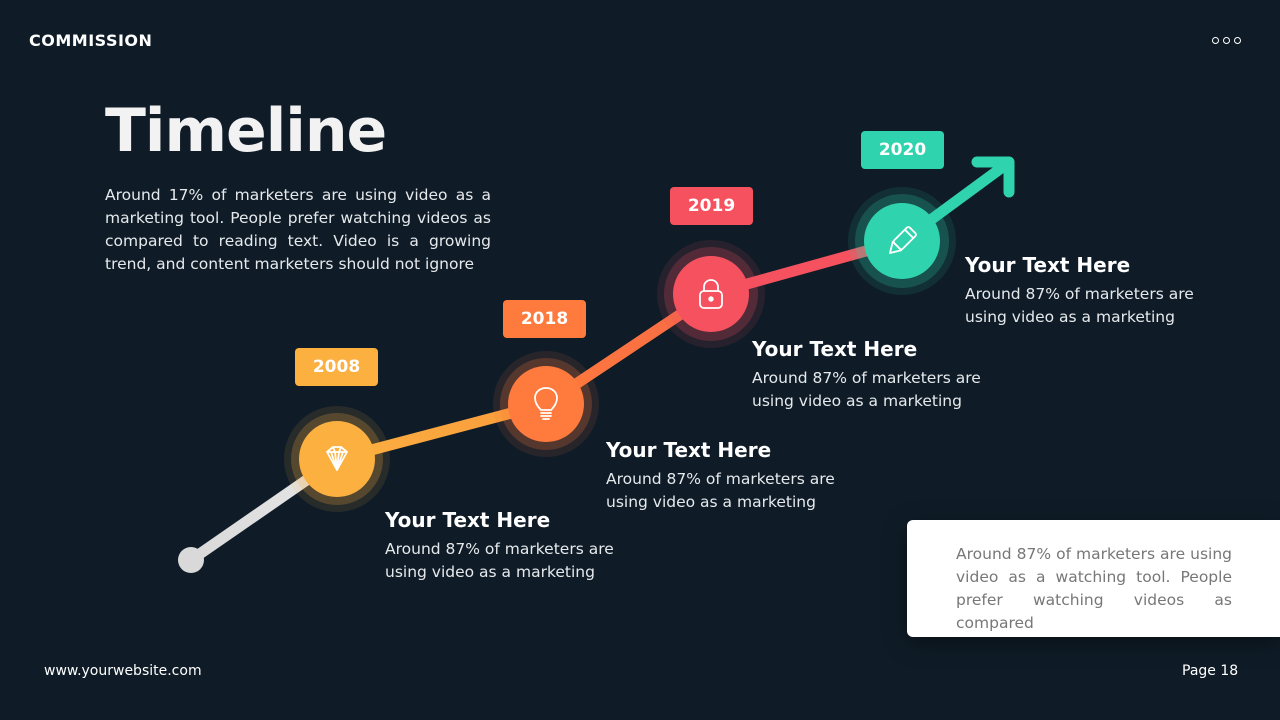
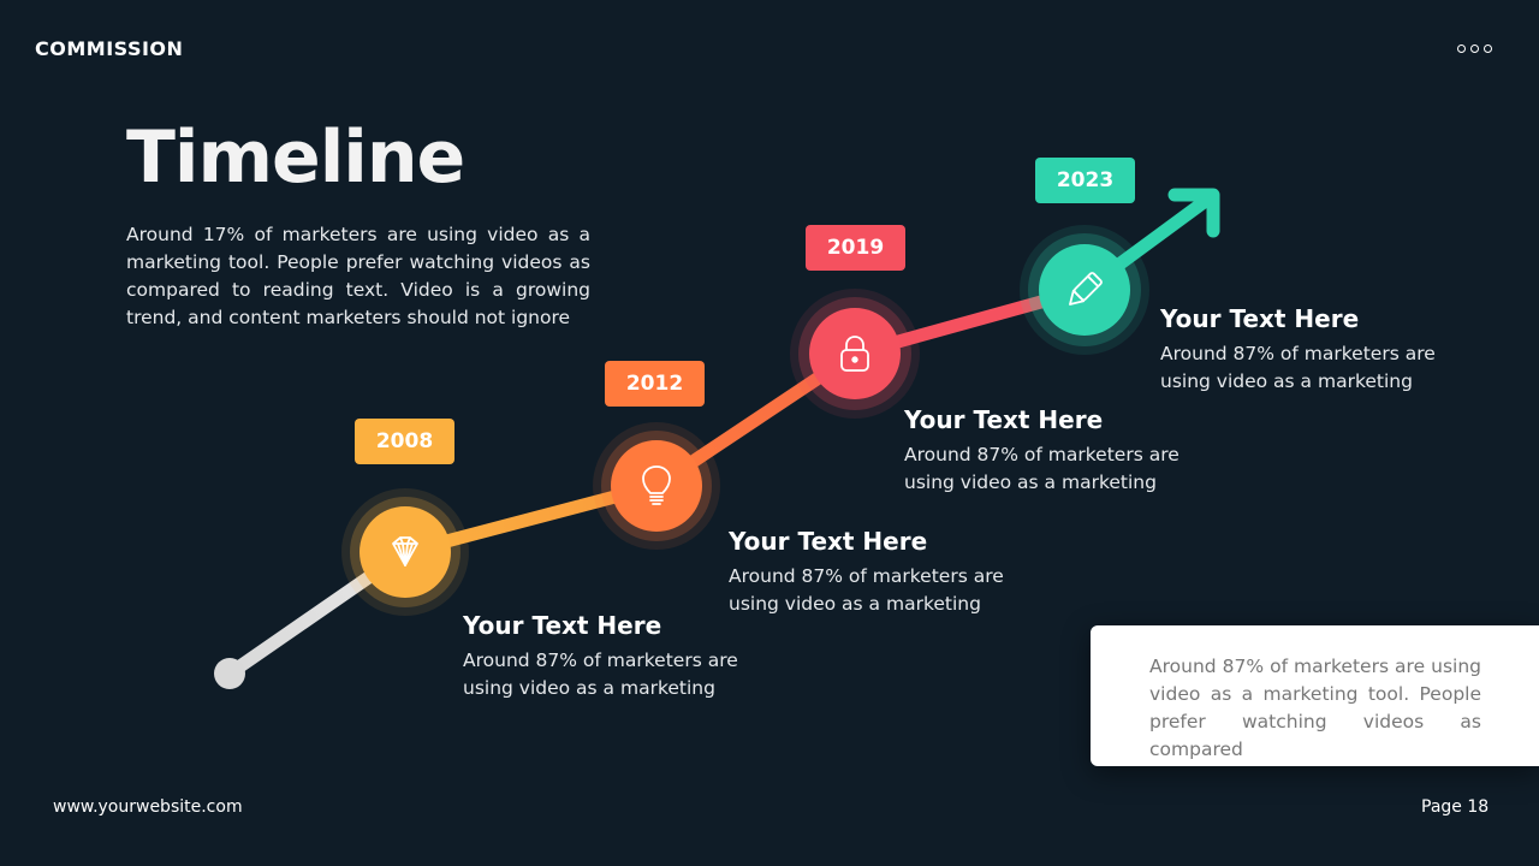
  COMMISSION
  Timeline
  Around 17% of marketers are using video as a marketing tool. People prefer watching videos as compared to reading text. Video is a growing trend, and content marketers should not ignore
  2008
- 2018
+ 2012
  2019
- 2020
+ 2023
  Your Text Here
  Around 87% of marketers are using video as a marketing
  Your Text Here
  Around 87% of marketers are using video as a marketing
  Your Text Here
  Around 87% of marketers are using video as a marketing
  Your Text Here
  Around 87% of marketers are using video as a marketing
- Around 87% of marketers are using video as a watching tool. People prefer watching videos as compared
+ Around 87% of marketers are using video as a marketing tool. People prefer watching videos as compared
  www.yourwebsite.com
  Page 18
